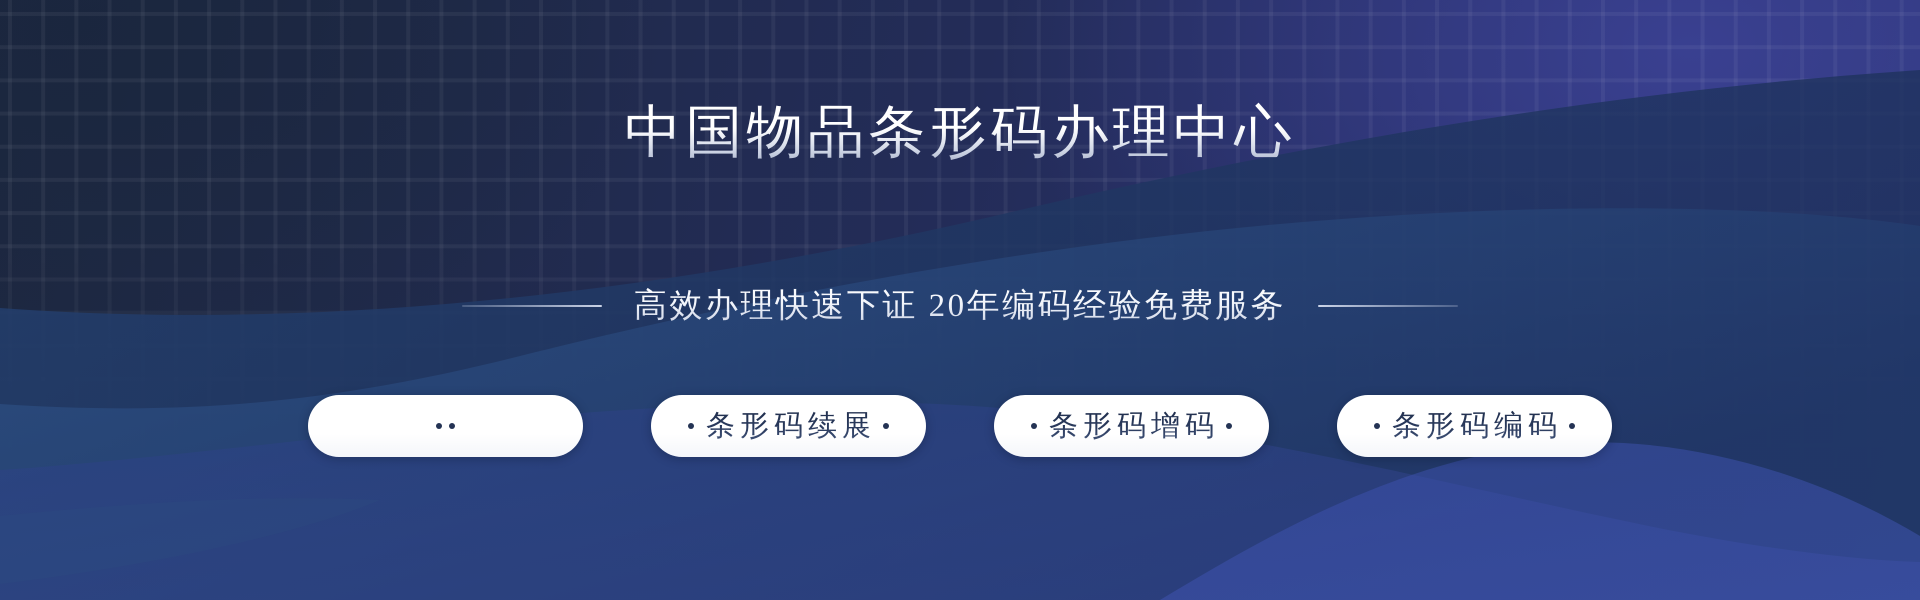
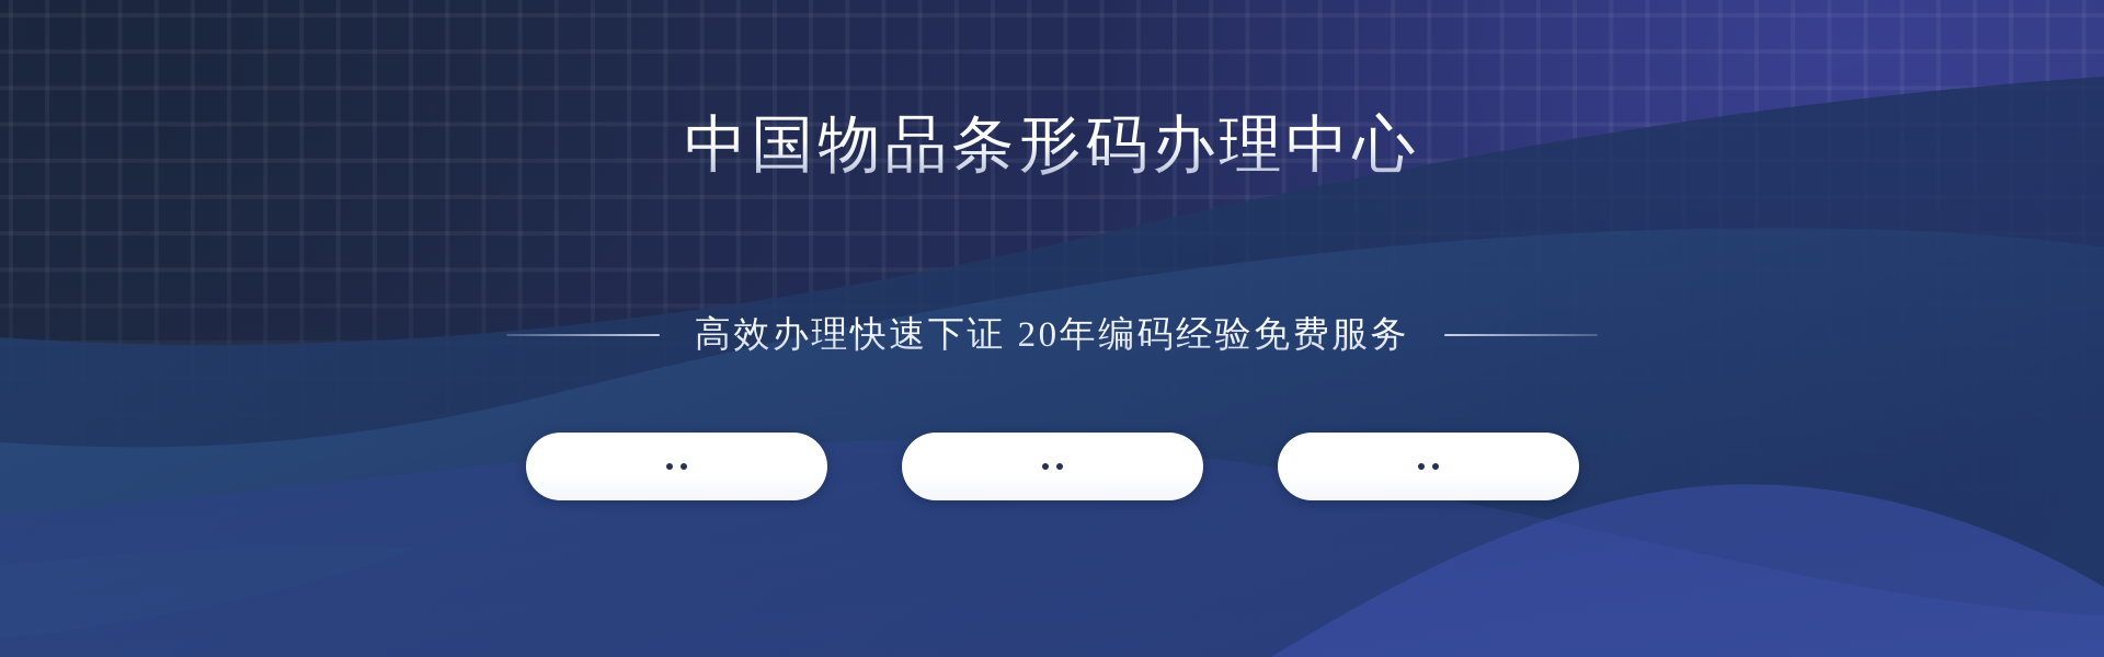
  中国物品条形码办理中心
  高效办理快速下证 20年编码经验免费服务
- 条形码续展
- 条形码增码
- 条形码编码
